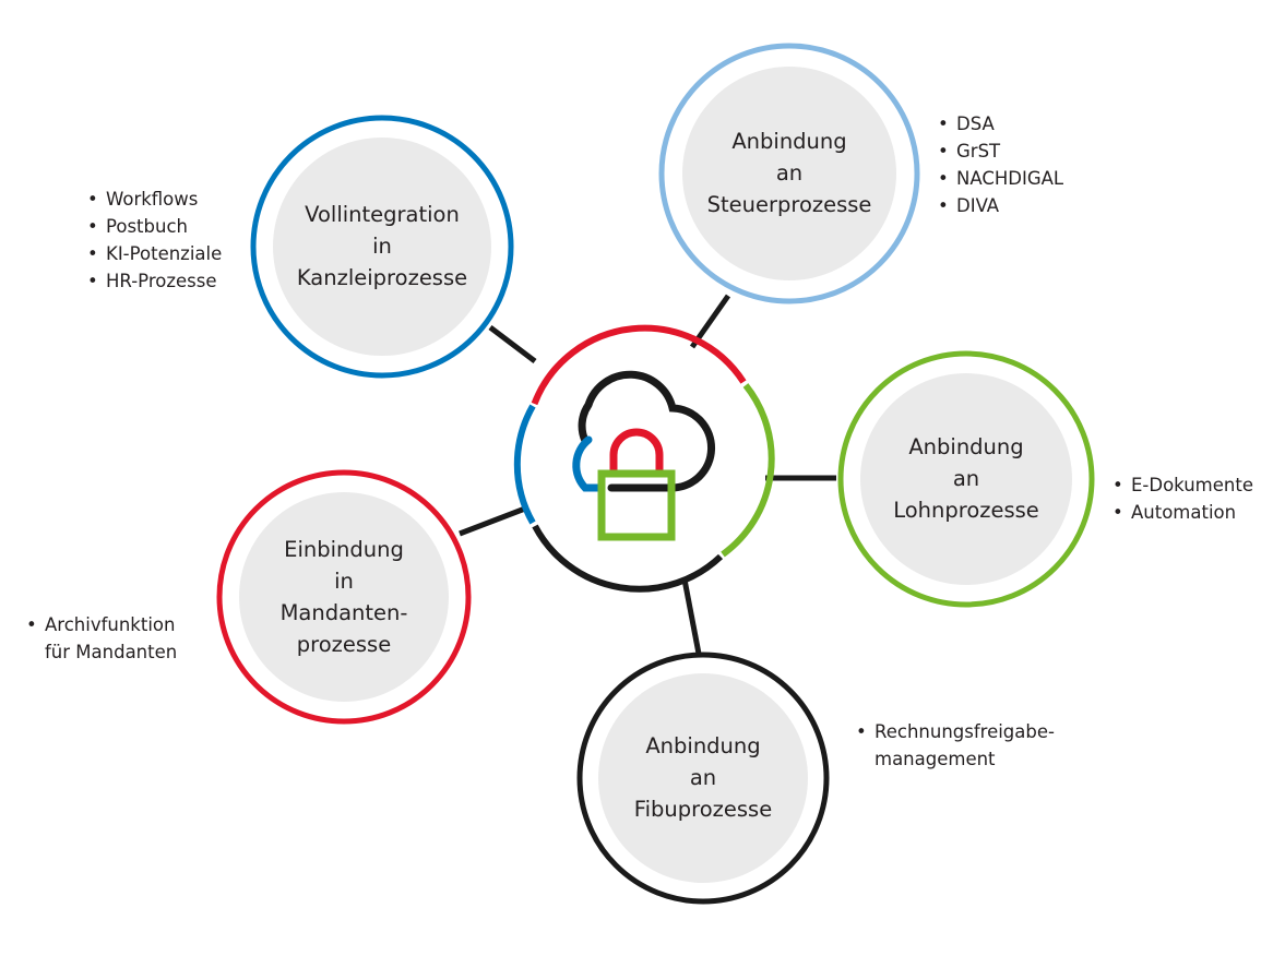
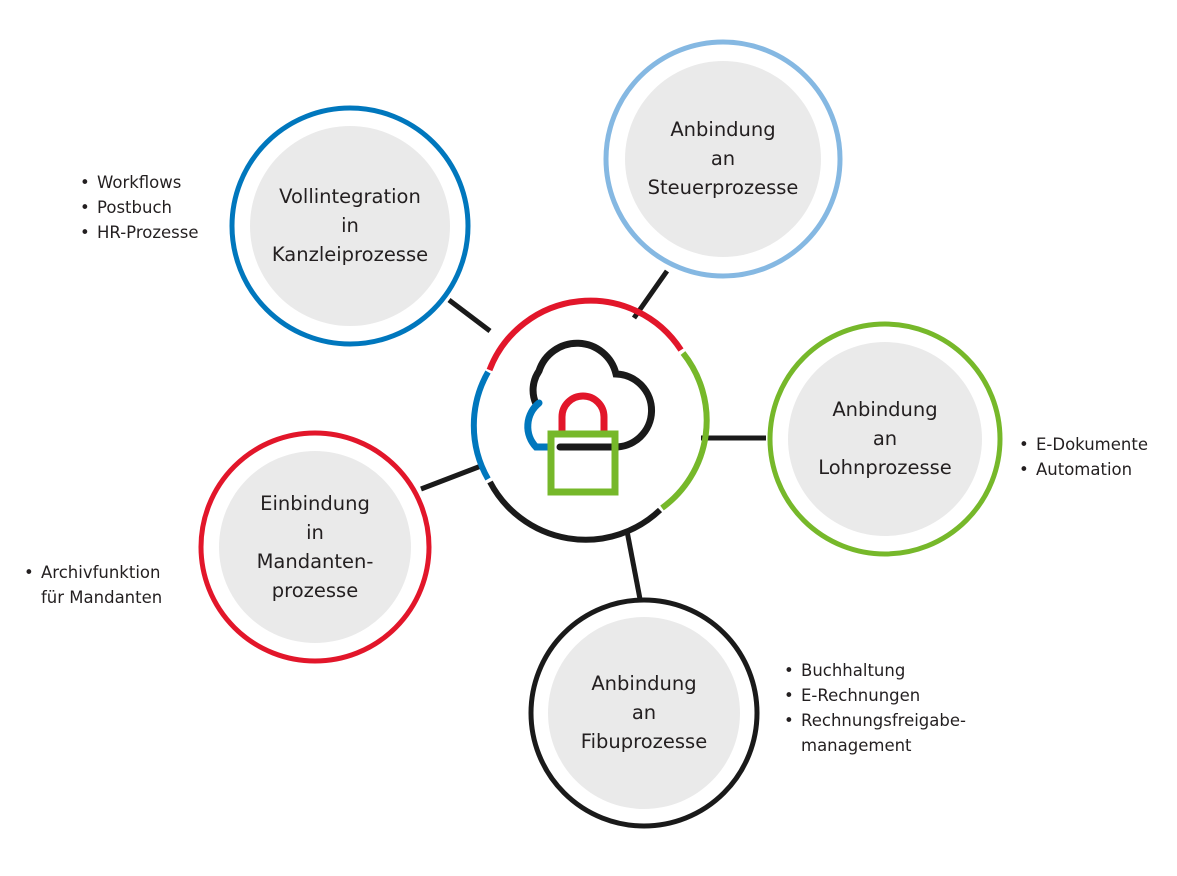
  Vollintegration
  in
  Kanzleiprozesse
  Anbindung
  an
  Steuerprozesse
  Anbindung
  an
  Lohnprozesse
  Anbindung
  an
  Fibuprozesse
  Einbindung
  in
  Mandanten-
  prozesse
  Workflows
  Postbuch
- KI-Potenziale
  HR-Prozesse
- DSA
- GrST
- NACHDIGAL
- DIVA
  E-Dokumente
  Automation
+ Buchhaltung
+ E-Rechnungen
  Rechnungsfreigabe-
  management
  Archivfunktion
  für Mandanten
